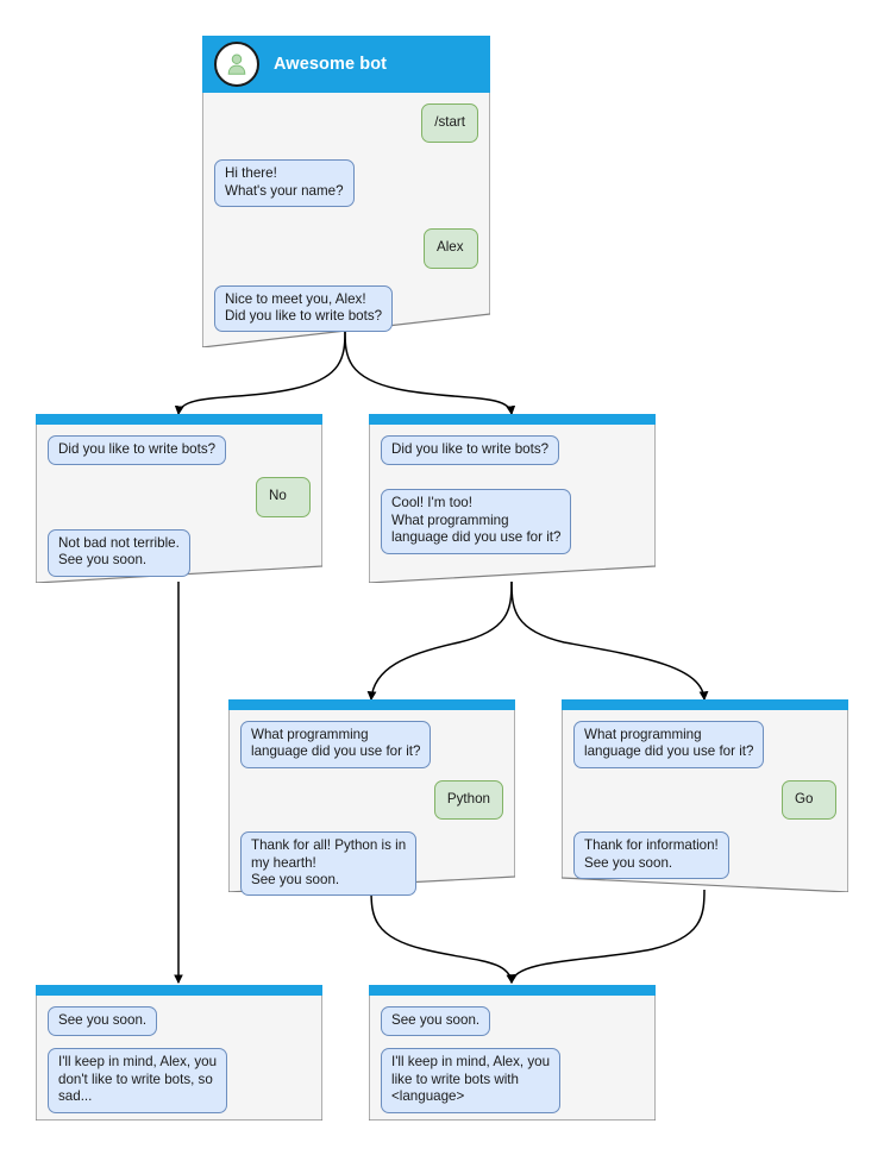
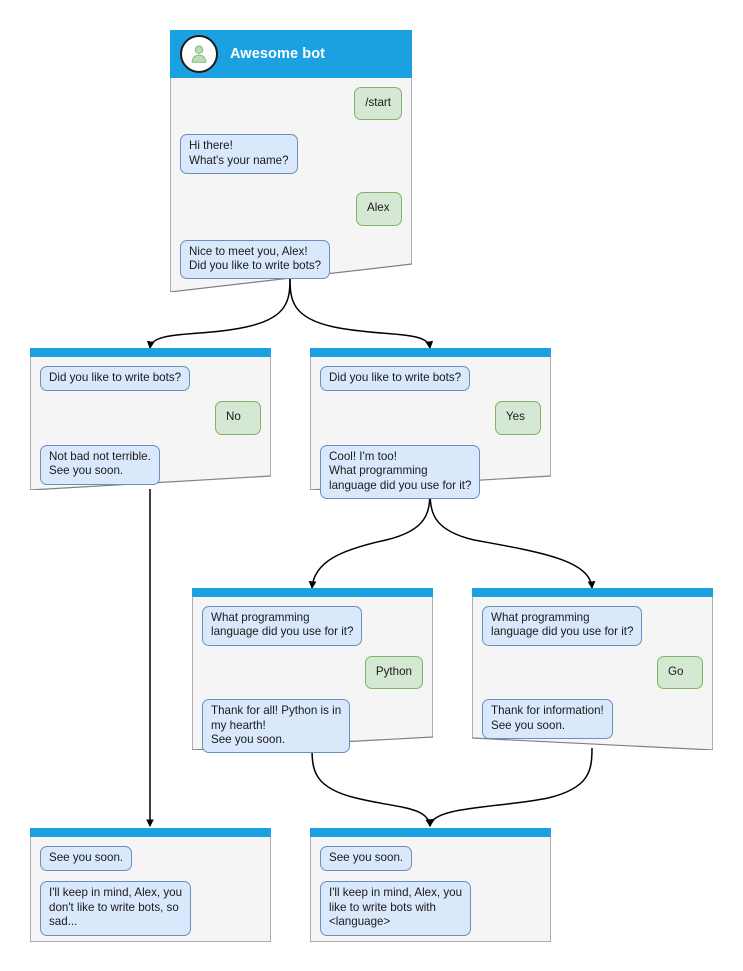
  Awesome bot
  /start
  Hi there!
  What's your name?
  Alex
  Nice to meet you, Alex!
  Did you like to write bots?
  Did you like to write bots?
  No
  Not bad not terrible.
  See you soon.
  Did you like to write bots?
+ Yes
  Cool! I'm too!
  What programming
  language did you use for it?
  What programming
  language did you use for it?
  Python
  Thank for all! Python is in
  my hearth!
  See you soon.
  What programming
  language did you use for it?
  Go
  Thank for information!
  See you soon.
  See you soon.
  I'll keep in mind, Alex, you
  don't like to write bots, so
  sad...
  See you soon.
  I'll keep in mind, Alex, you
  like to write bots with
  <language>
